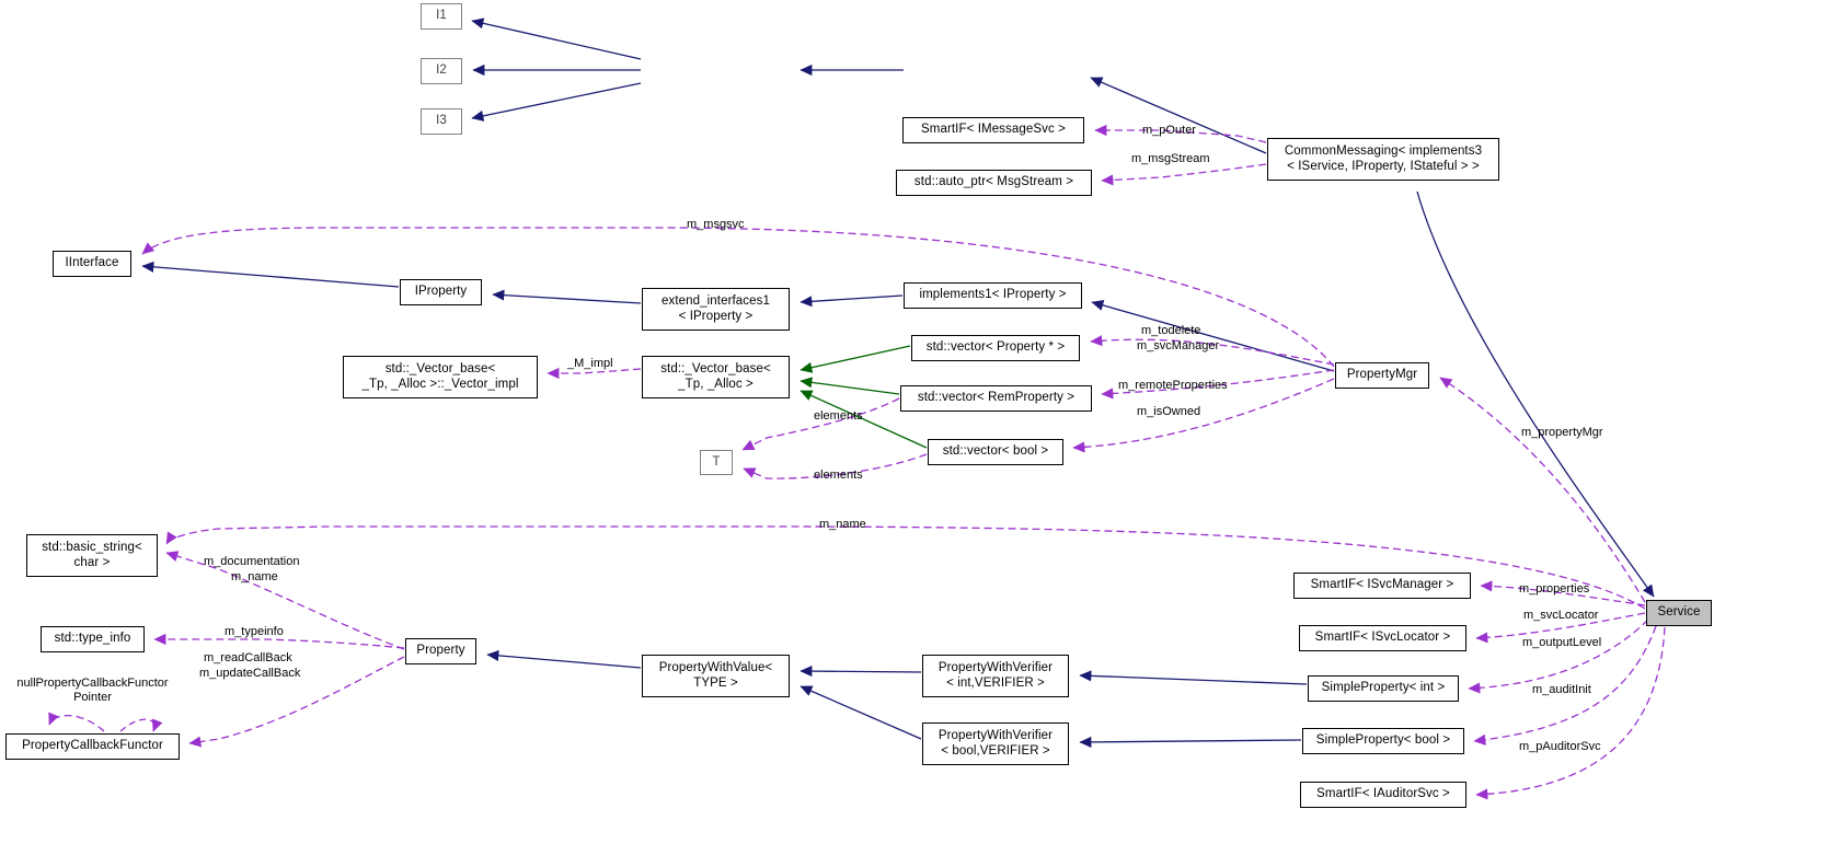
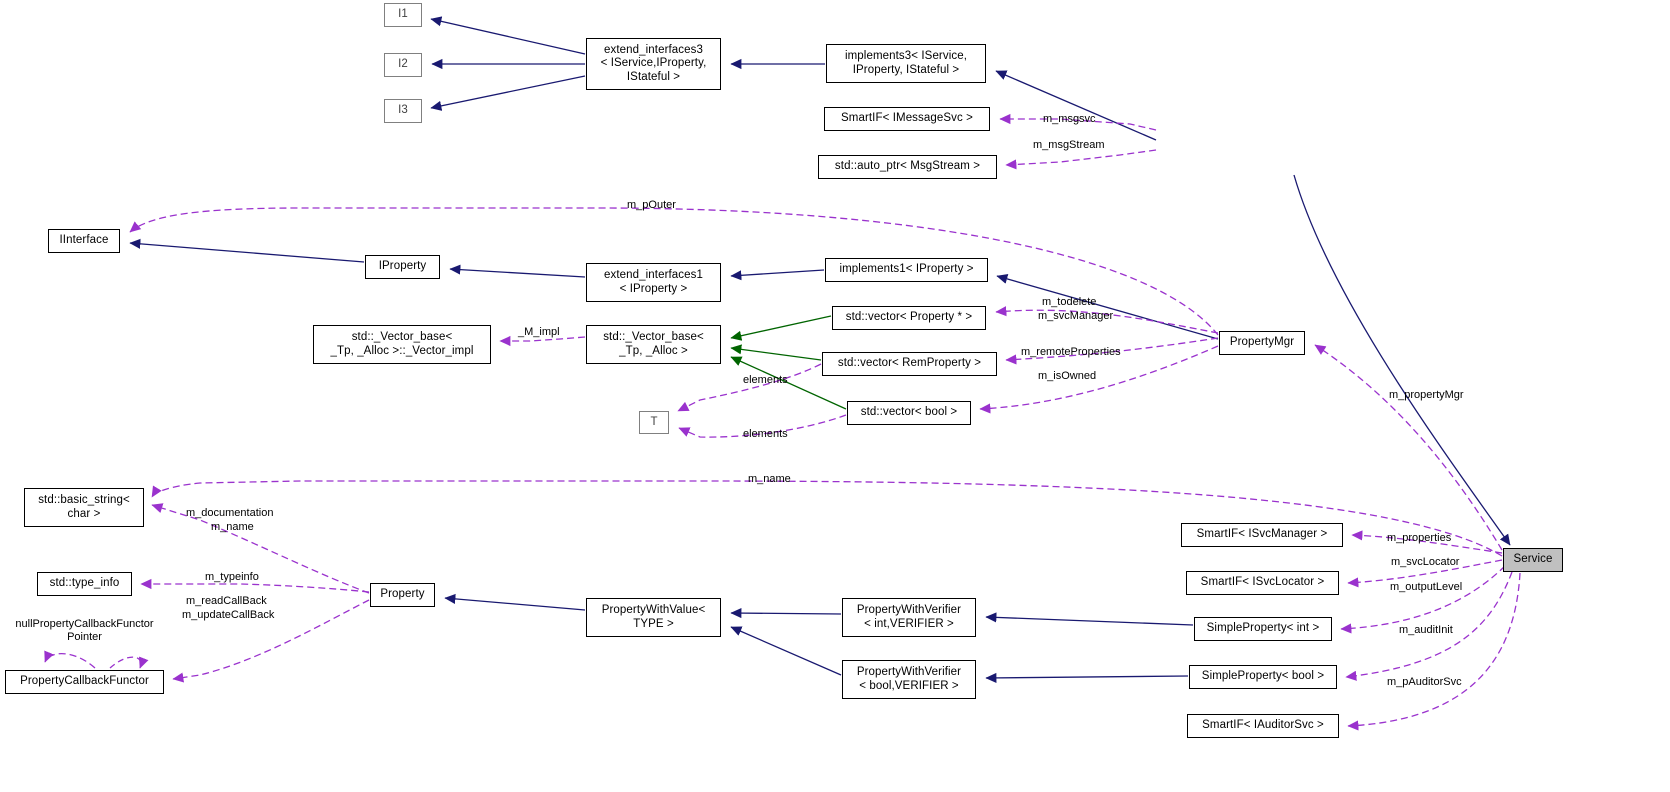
  I1
  I2
  I3
+ extend_interfaces3
+ < IService,IProperty,
+ IStateful >
+ implements3< IService,
+ IProperty, IStateful >
  SmartIF< IMessageSvc >
  std::auto_ptr< MsgStream >
- CommonMessaging< implements3
- < IService, IProperty, IStateful > >
  IInterface
  IProperty
  extend_interfaces1
  < IProperty >
  implements1< IProperty >
  std::_Vector_base<
  _Tp, _Alloc >::_Vector_impl
  std::_Vector_base<
  _Tp, _Alloc >
  std::vector< Property * >
  std::vector< RemProperty >
  std::vector< bool >
  T
  PropertyMgr
  std::basic_string<
  char >
  std::type_info
  nullPropertyCallbackFunctor
  Pointer
  PropertyCallbackFunctor
  Property
  PropertyWithValue<
  TYPE >
  PropertyWithVerifier
  < int,VERIFIER >
  PropertyWithVerifier
  < bool,VERIFIER >
  SmartIF< ISvcManager >
  SmartIF< ISvcLocator >
  SimpleProperty< int >
  SimpleProperty< bool >
  SmartIF< IAuditorSvc >
  Service
- m_pOuter
+ m_msgsvc
  m_msgStream
- m_msgsvc
+ m_pOuter
  m_todelete
  m_svcManager
  _M_impl
  m_remoteProperties
  m_isOwned
  elements
  elements
  m_propertyMgr
  m_name
  m_documentation
  m_name
  m_properties
  m_svcLocator
  m_typeinfo
  m_outputLevel
  m_readCallBack
  m_updateCallBack
  m_auditInit
  m_pAuditorSvc
